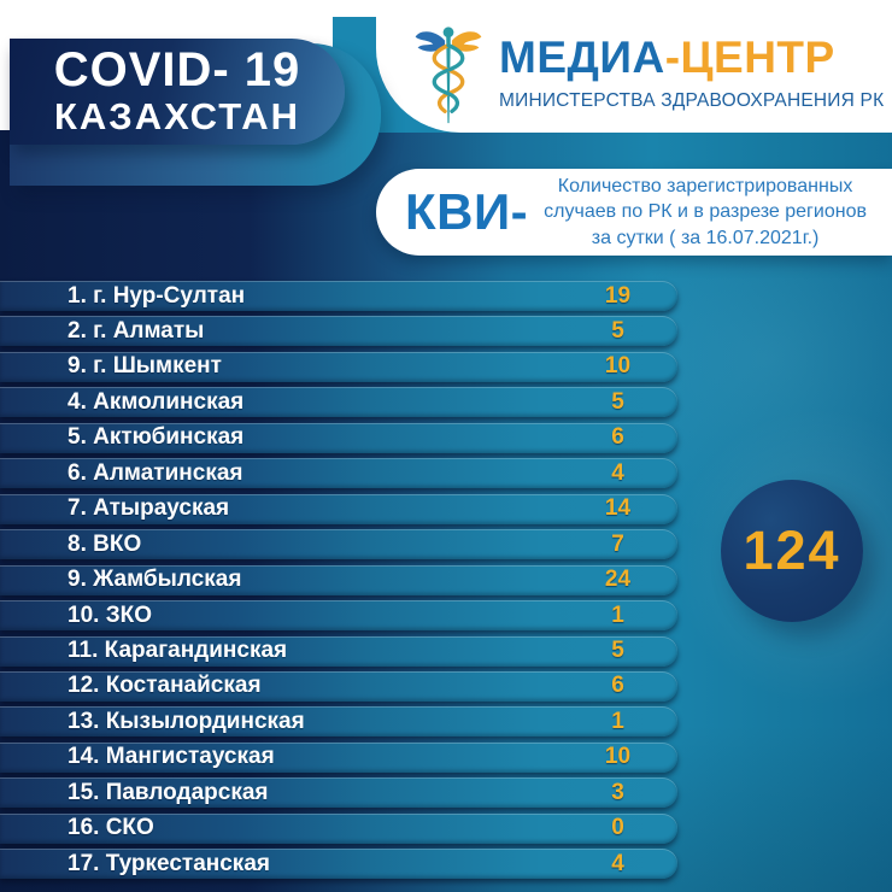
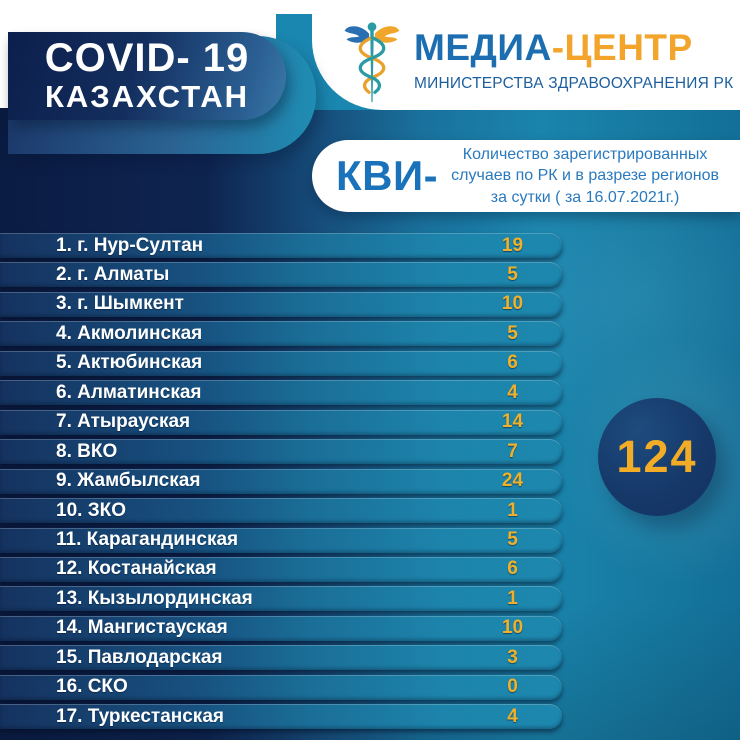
  COVID- 19
  КАЗАХСТАН
  МЕДИА-ЦЕНТР
  МИНИСТЕРСТВА ЗДРАВООХРАНЕНИЯ РК
  КВИ-
  Количество зарегистрированных
  случаев по РК и в разрезе регионов
  за сутки ( за 16.07.2021г.)
  1. г. Нур-Султан
  19
  2. г. Алматы
  5
- 9. г. Шымкент
+ 3. г. Шымкент
  10
  4. Акмолинская
  5
  5. Актюбинская
  6
  6. Алматинская
  4
  7. Атырауская
  14
  8. ВКО
  7
  9. Жамбылская
  24
  10. ЗКО
  1
  11. Карагандинская
  5
  12. Костанайская
  6
  13. Кызылординская
  1
  14. Мангистауская
  10
  15. Павлодарская
  3
  16. СКО
  0
  17. Туркестанская
  4
  124
